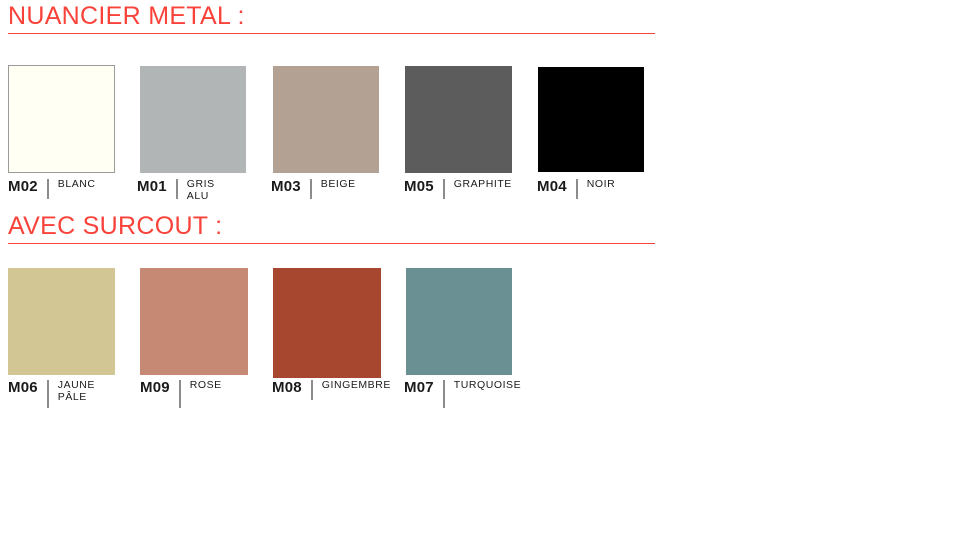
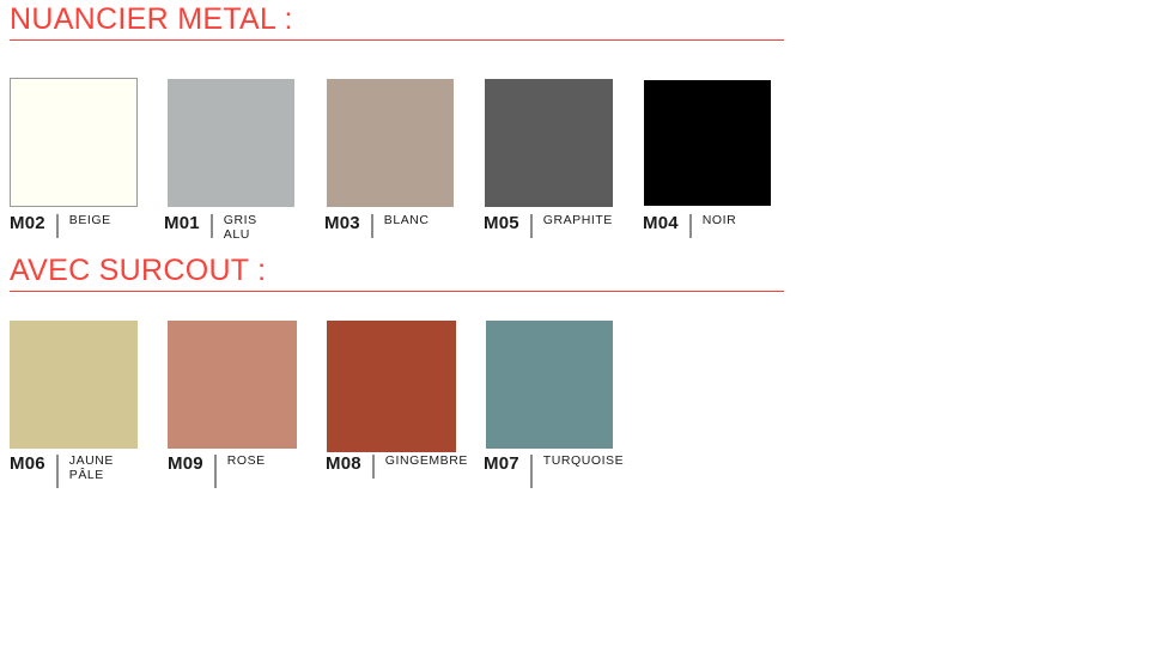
  NUANCIER METAL :
  M02
- BLANC
+ BEIGE
  M01
  GRIS ALU
  M03
- BEIGE
+ BLANC
  M05
  GRAPHITE
  M04
  NOIR
  AVEC SURCOUT :
  M06
  JAUNE
  PÂLE
  M09
  ROSE
  M08
  GINGEMBRE
  M07
  TURQUOISE
